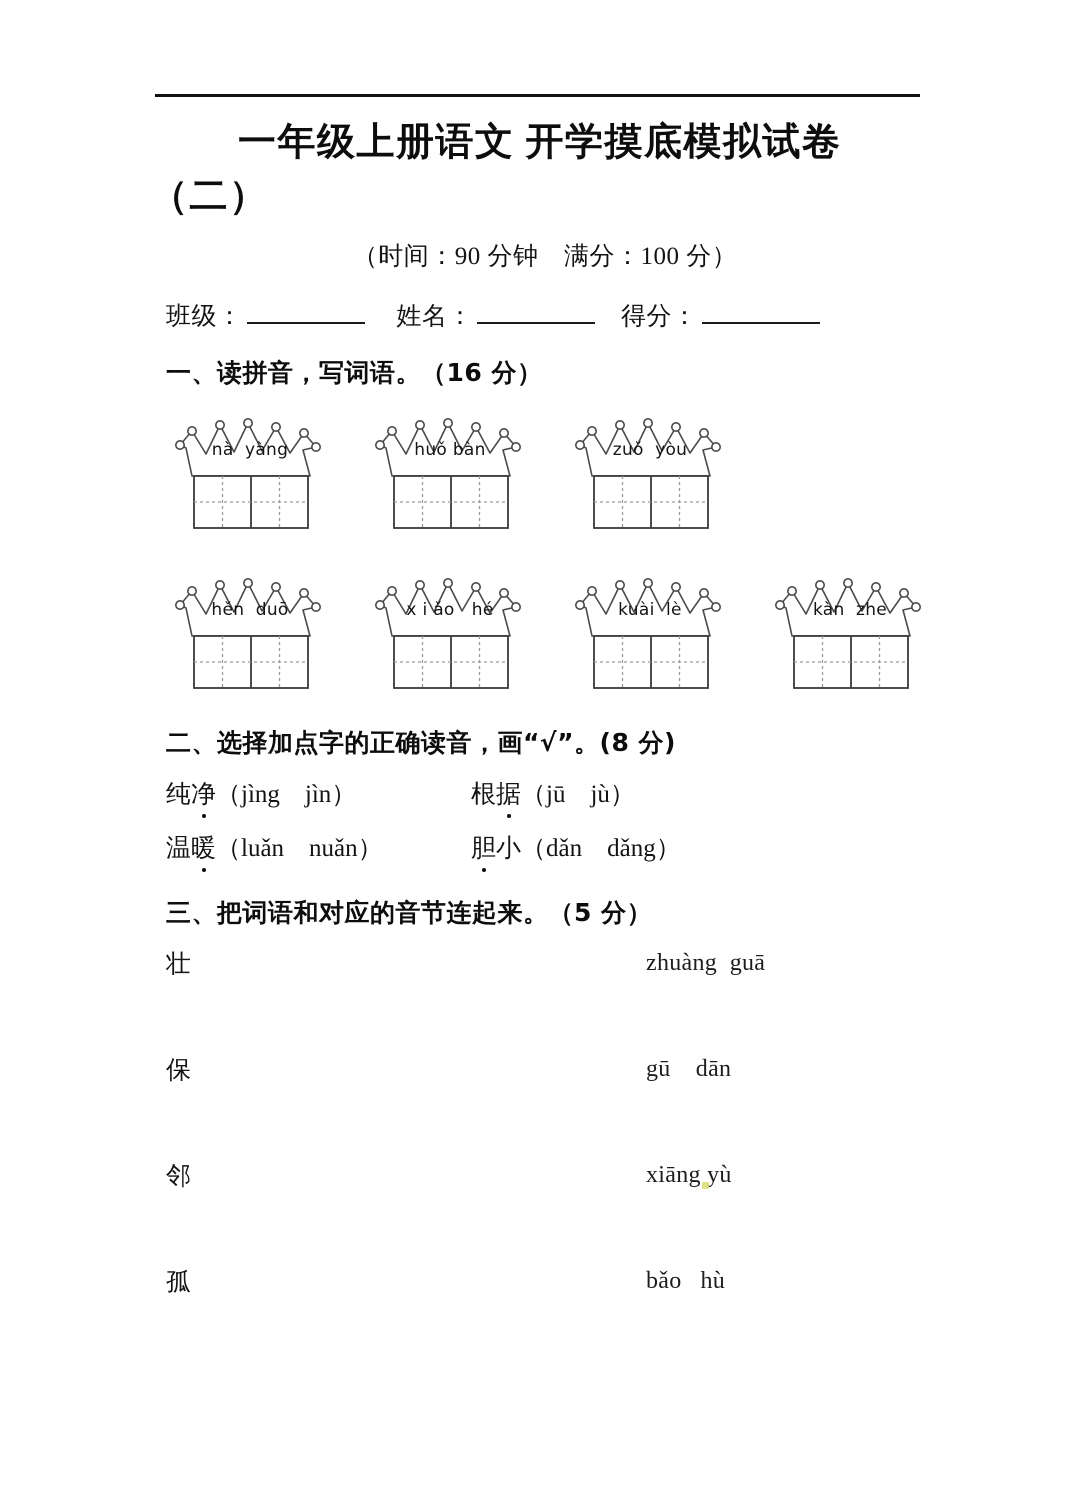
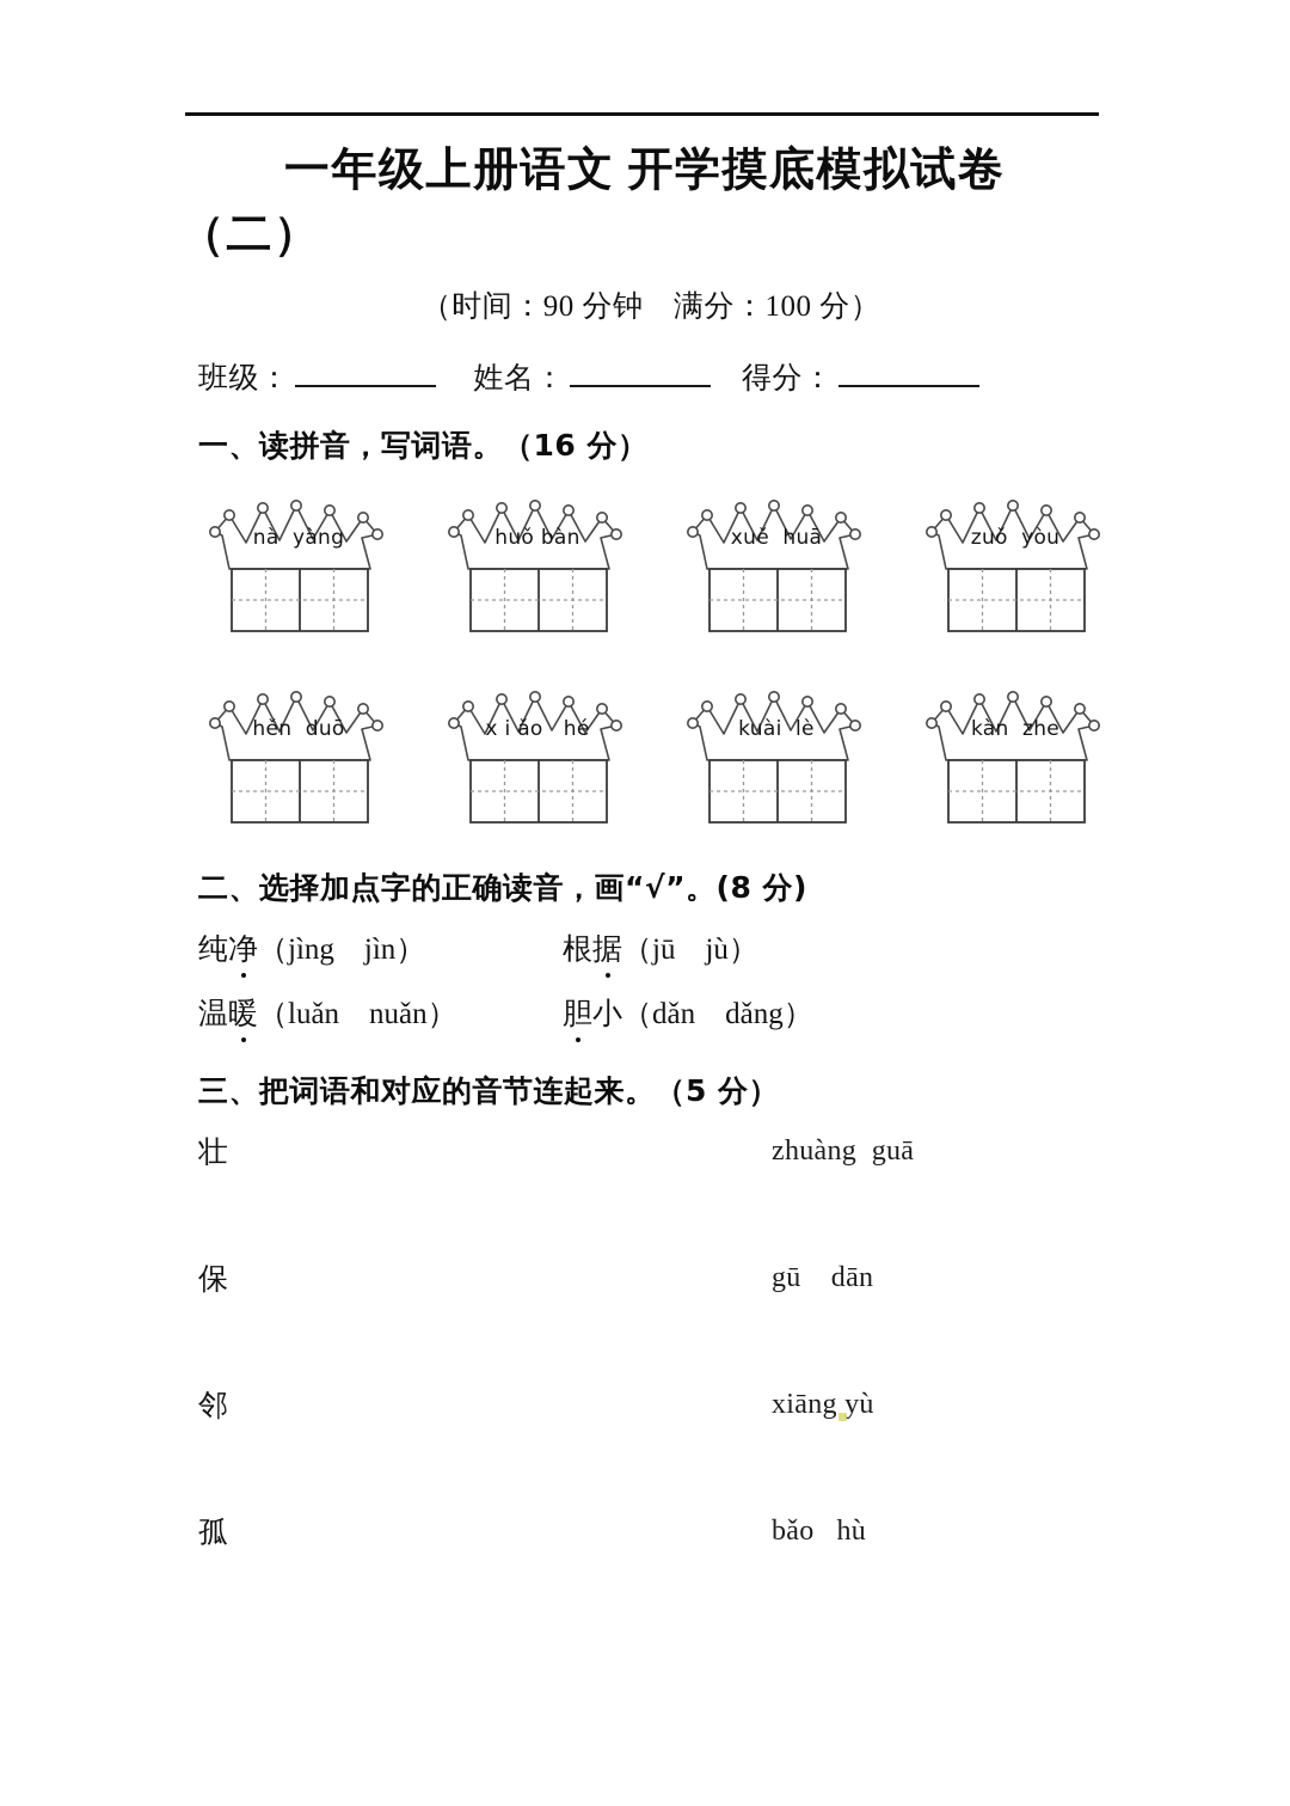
  一年级上册语文 开学摸底模拟试卷
  （二）
  （时间：90 分钟 满分：100 分）
  班级：
  姓名：
  得分：
  一、读拼音，写词语。（16 分）
  nà yàng
  huǒ bàn
+ xuě huā
  zuǒ yòu
  hěn duō
  x i ǎo hé
  kuài lè
  kàn zhe
  二、选择加点字的正确读音，画“√”。(8 分)
  纯
  净
  （jìng jìn）
  根
  据
  （jū jù）
  温
  暖
  （luǎn nuǎn）
  胆
  小
  （dǎn dǎng）
  三、把词语和对应的音节连起来。（5 分）
  壮
  zhuàng guā
  保
  gū dān
  邻
  xiāng yù
  孤
  bǎo hù
